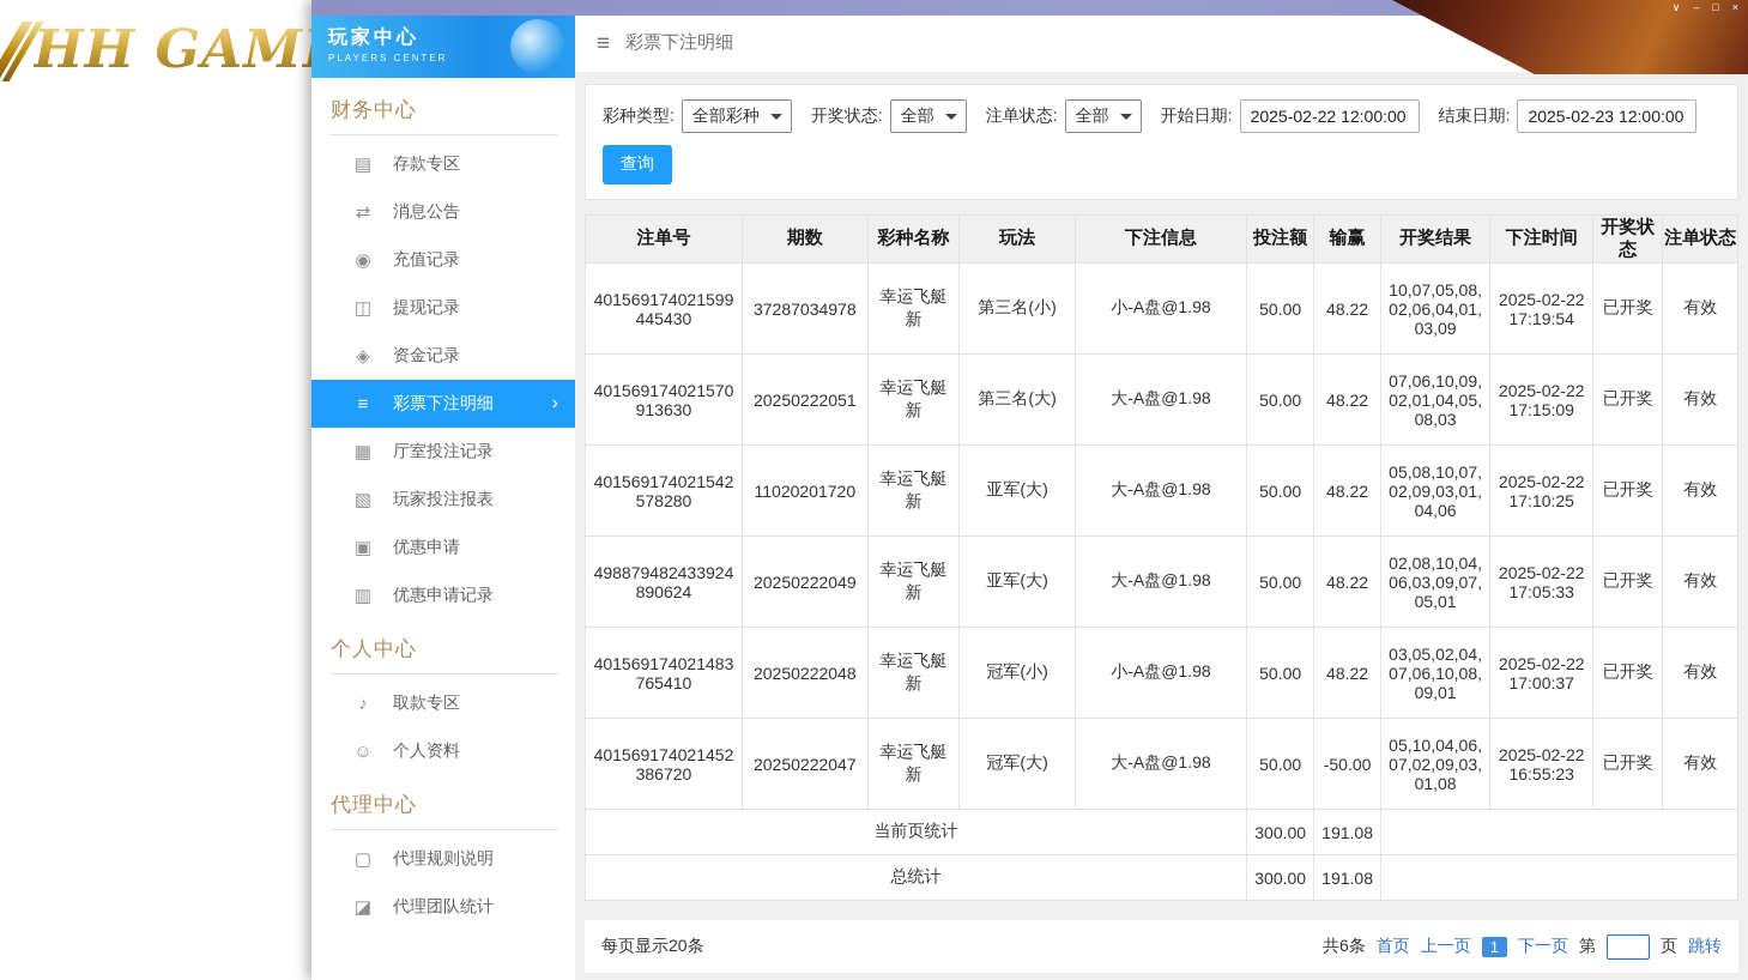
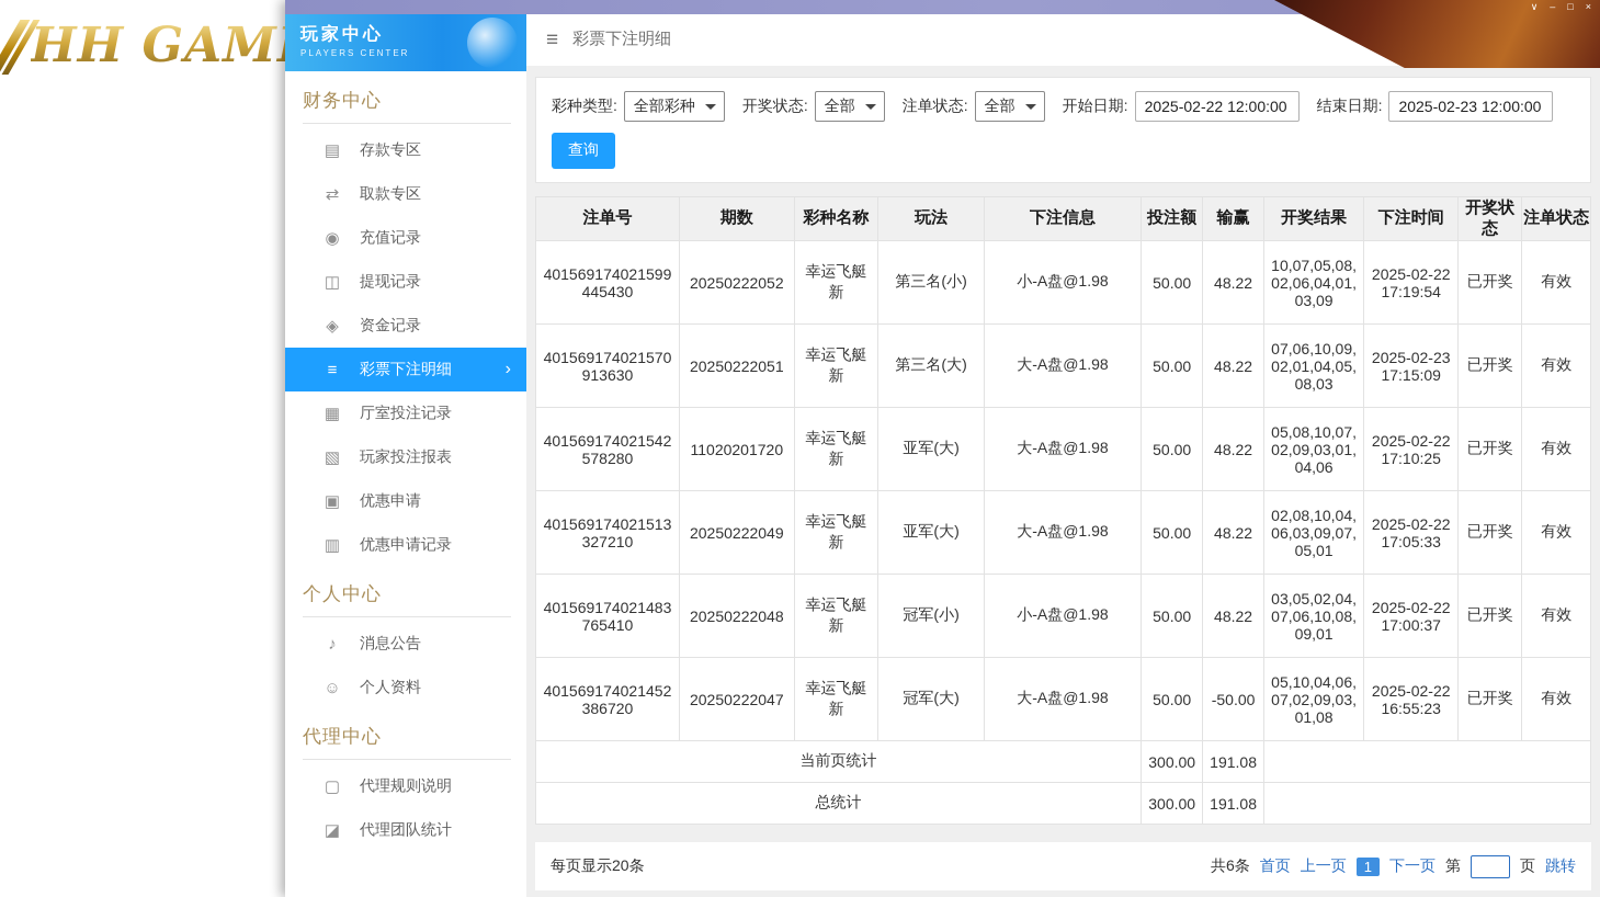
  HH GAM
  ∨
  –
  □
  ×
  玩家中心
  PLAYERS CENTER
  财务中心
  ▤
  存款专区
  ⇄
- 消息公告
+ 取款专区
  ◉
  充值记录
  ◫
  提现记录
  ◈
  资金记录
  ≡
  彩票下注明细
  ›
  ▦
  厅室投注记录
  ▧
  玩家投注报表
  ▣
  优惠申请
  ▥
  优惠申请记录
  个人中心
  ♪
- 取款专区
+ 消息公告
  ☺
  个人资料
  代理中心
  ▢
  代理规则说明
  ◪
  代理团队统计
  ≡
  彩票下注明细
  彩种类型:
  全部彩种
  开奖状态:
  全部
  注单状态:
  全部
  开始日期:
  2025-02-22 12:00:00
  结束日期:
  2025-02-23 12:00:00
  查询
  注单号	期数	彩种名称	玩法	下注信息	投注额	输赢	开奖结果	下注时间	开奖状态	注单状态
- 401569174021599445430	37287034978	幸运飞艇新	第三名(小)	小-A盘@1.98	50.00	48.22	10,07,05,08,02,06,04,01,03,09	2025-02-22 17:19:54	已开奖	有效
+ 401569174021599445430	20250222052	幸运飞艇新	第三名(小)	小-A盘@1.98	50.00	48.22	10,07,05,08,02,06,04,01,03,09	2025-02-22 17:19:54	已开奖	有效
- 401569174021570913630	20250222051	幸运飞艇新	第三名(大)	大-A盘@1.98	50.00	48.22	07,06,10,09,02,01,04,05,08,03	2025-02-22 17:15:09	已开奖	有效
+ 401569174021570913630	20250222051	幸运飞艇新	第三名(大)	大-A盘@1.98	50.00	48.22	07,06,10,09,02,01,04,05,08,03	2025-02-23 17:15:09	已开奖	有效
  401569174021542578280	11020201720	幸运飞艇新	亚军(大)	大-A盘@1.98	50.00	48.22	05,08,10,07,02,09,03,01,04,06	2025-02-22 17:10:25	已开奖	有效
- 498879482433924890624	20250222049	幸运飞艇新	亚军(大)	大-A盘@1.98	50.00	48.22	02,08,10,04,06,03,09,07,05,01	2025-02-22 17:05:33	已开奖	有效
+ 401569174021513327210	20250222049	幸运飞艇新	亚军(大)	大-A盘@1.98	50.00	48.22	02,08,10,04,06,03,09,07,05,01	2025-02-22 17:05:33	已开奖	有效
  401569174021483765410	20250222048	幸运飞艇新	冠军(小)	小-A盘@1.98	50.00	48.22	03,05,02,04,07,06,10,08,09,01	2025-02-22 17:00:37	已开奖	有效
  401569174021452386720	20250222047	幸运飞艇新	冠军(大)	大-A盘@1.98	50.00	-50.00	05,10,04,06,07,02,09,03,01,08	2025-02-22 16:55:23	已开奖	有效
  当前页统计	300.00	191.08
  总统计	300.00	191.08
  每页显示20条
  共6条
  首页
  上一页
  1
  下一页
  第
  页
  跳转
